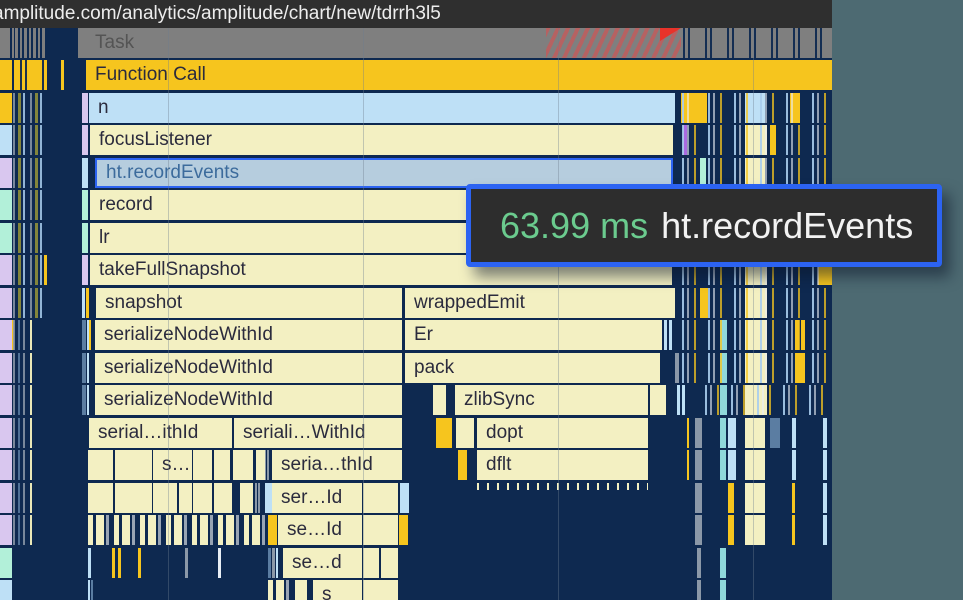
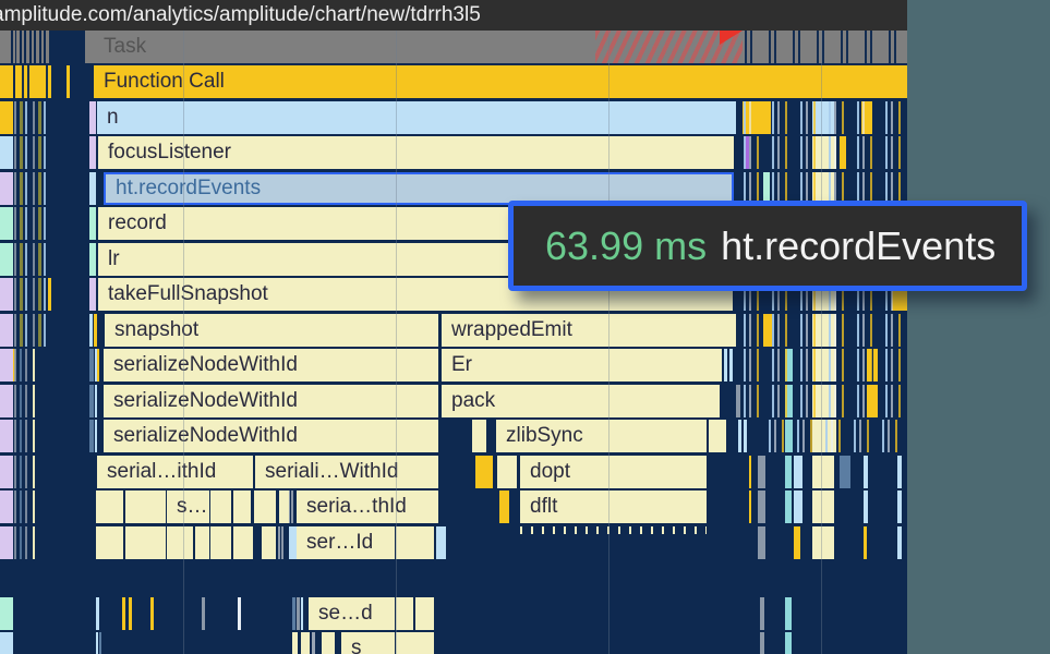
  mplitude.com/analytics/amplitude/chart/new/tdrrh3l5
  Task
  Function Call
  n
  focusListener
  ht.recordEvents
  record
  lr
  takeFullSnapshot
  snapshot
  wrappedEmit
  serializeNodeWithId
  Er
  serializeNodeWithId
  pack
  serializeNodeWithId
  zlibSync
  serial…ithId
  seriali…WithId
  dopt
  s…
  seria…thId
  dflt
  ser…Id
- se…Id
  se…d
  s
  63.99 ms
  ht.recordEvents
